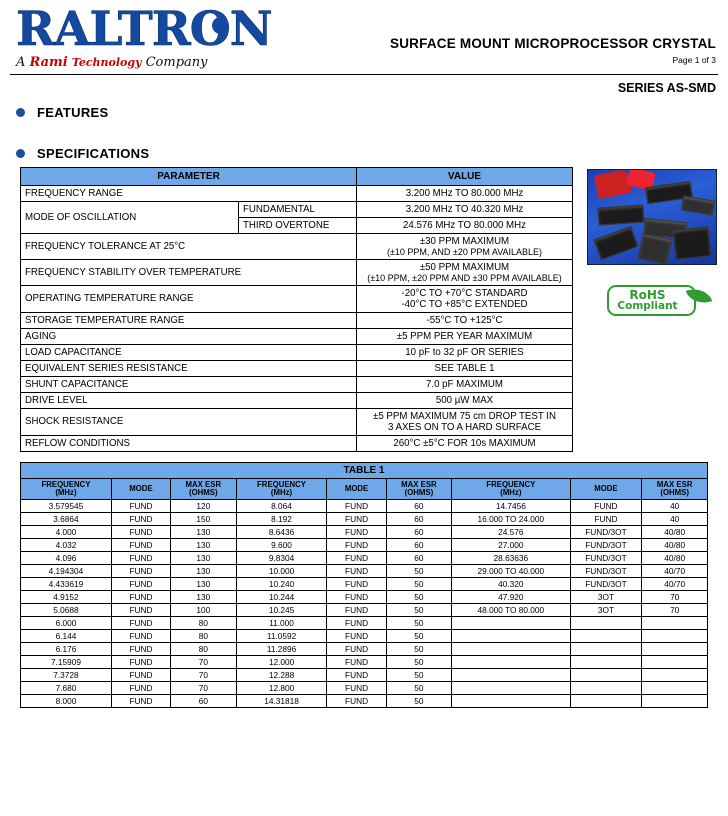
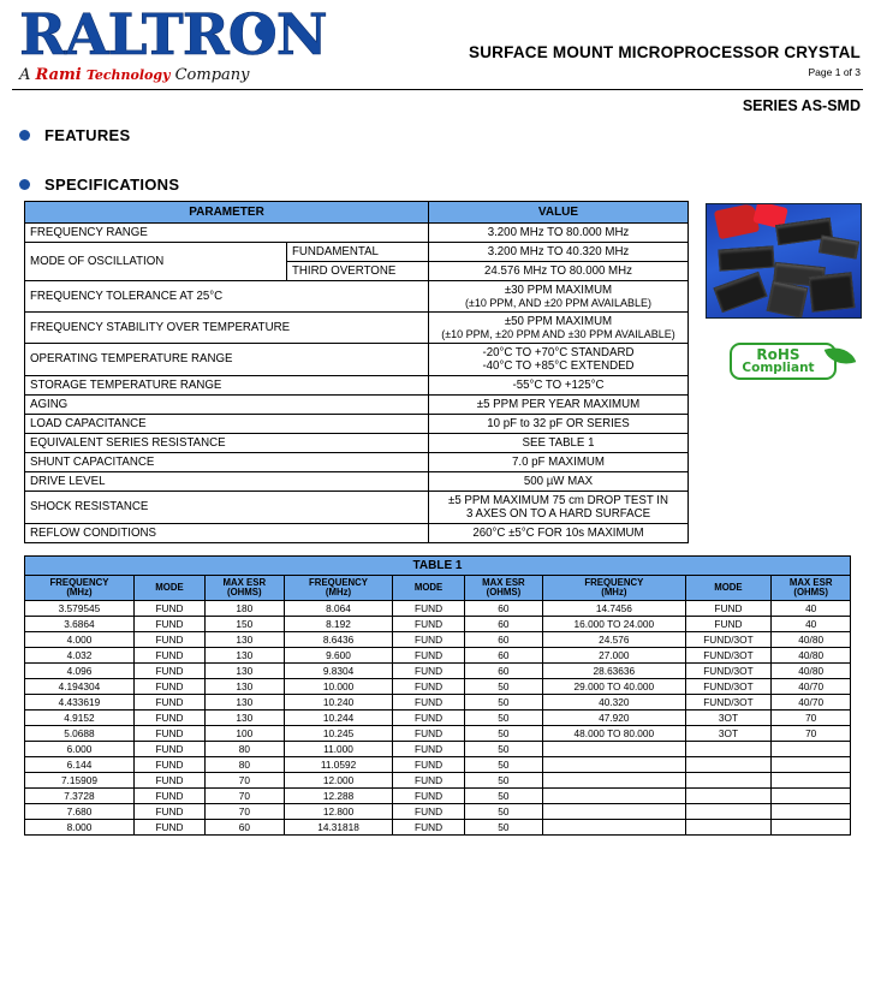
  RALTRON
  A Rami Technology Company
  SURFACE MOUNT MICROPROCESSOR CRYSTAL
  Page 1 of 3
  SERIES AS-SMD
  FEATURES
  SPECIFICATIONS
  PARAMETER	VALUE
  FREQUENCY RANGE	3.200 MHz TO 80.000 MHz
  MODE OF OSCILLATION	FUNDAMENTAL	3.200 MHz TO 40.320 MHz
  THIRD OVERTONE	24.576 MHz TO 80.000 MHz
  FREQUENCY TOLERANCE AT 25°C	±30 PPM MAXIMUM (±10 PPM, AND ±20 PPM AVAILABLE)
  FREQUENCY STABILITY OVER TEMPERATURE	±50 PPM MAXIMUM (±10 PPM, ±20 PPM AND ±30 PPM AVAILABLE)
  OPERATING TEMPERATURE RANGE	-20°C TO +70°C STANDARD -40°C TO +85°C EXTENDED
  STORAGE TEMPERATURE RANGE	-55°C TO +125°C
  AGING	±5 PPM PER YEAR MAXIMUM
  LOAD CAPACITANCE	10 pF to 32 pF OR SERIES
  EQUIVALENT SERIES RESISTANCE	SEE TABLE 1
  SHUNT CAPACITANCE	7.0 pF MAXIMUM
  DRIVE LEVEL	500 µW MAX
  SHOCK RESISTANCE	±5 PPM MAXIMUM 75 cm DROP TEST IN 3 AXES ON TO A HARD SURFACE
  REFLOW CONDITIONS	260°C ±5°C FOR 10s MAXIMUM
  RoHS
  Compliant
  TABLE 1
  FREQUENCY(MHz)	MODE	MAX ESR(OHMS)	FREQUENCY(MHz)	MODE	MAX ESR(OHMS)	FREQUENCY(MHz)	MODE	MAX ESR(OHMS)
- 3.579545	FUND	120	8.064	FUND	60	14.7456	FUND	40
+ 3.579545	FUND	180	8.064	FUND	60	14.7456	FUND	40
  3.6864	FUND	150	8.192	FUND	60	16.000 TO 24.000	FUND	40
  4.000	FUND	130	8.6436	FUND	60	24.576	FUND/3OT	40/80
  4.032	FUND	130	9.600	FUND	60	27.000	FUND/3OT	40/80
  4.096	FUND	130	9.8304	FUND	60	28.63636	FUND/3OT	40/80
  4.194304	FUND	130	10.000	FUND	50	29.000 TO 40.000	FUND/3OT	40/70
  4.433619	FUND	130	10.240	FUND	50	40.320	FUND/3OT	40/70
  4.9152	FUND	130	10.244	FUND	50	47.920	3OT	70
  5.0688	FUND	100	10.245	FUND	50	48.000 TO 80.000	3OT	70
  6.000	FUND	80	11.000	FUND	50
  6.144	FUND	80	11.0592	FUND	50
- 6.176	FUND	80	11.2896	FUND	50
  7.15909	FUND	70	12.000	FUND	50
  7.3728	FUND	70	12.288	FUND	50
  7.680	FUND	70	12.800	FUND	50
  8.000	FUND	60	14.31818	FUND	50
